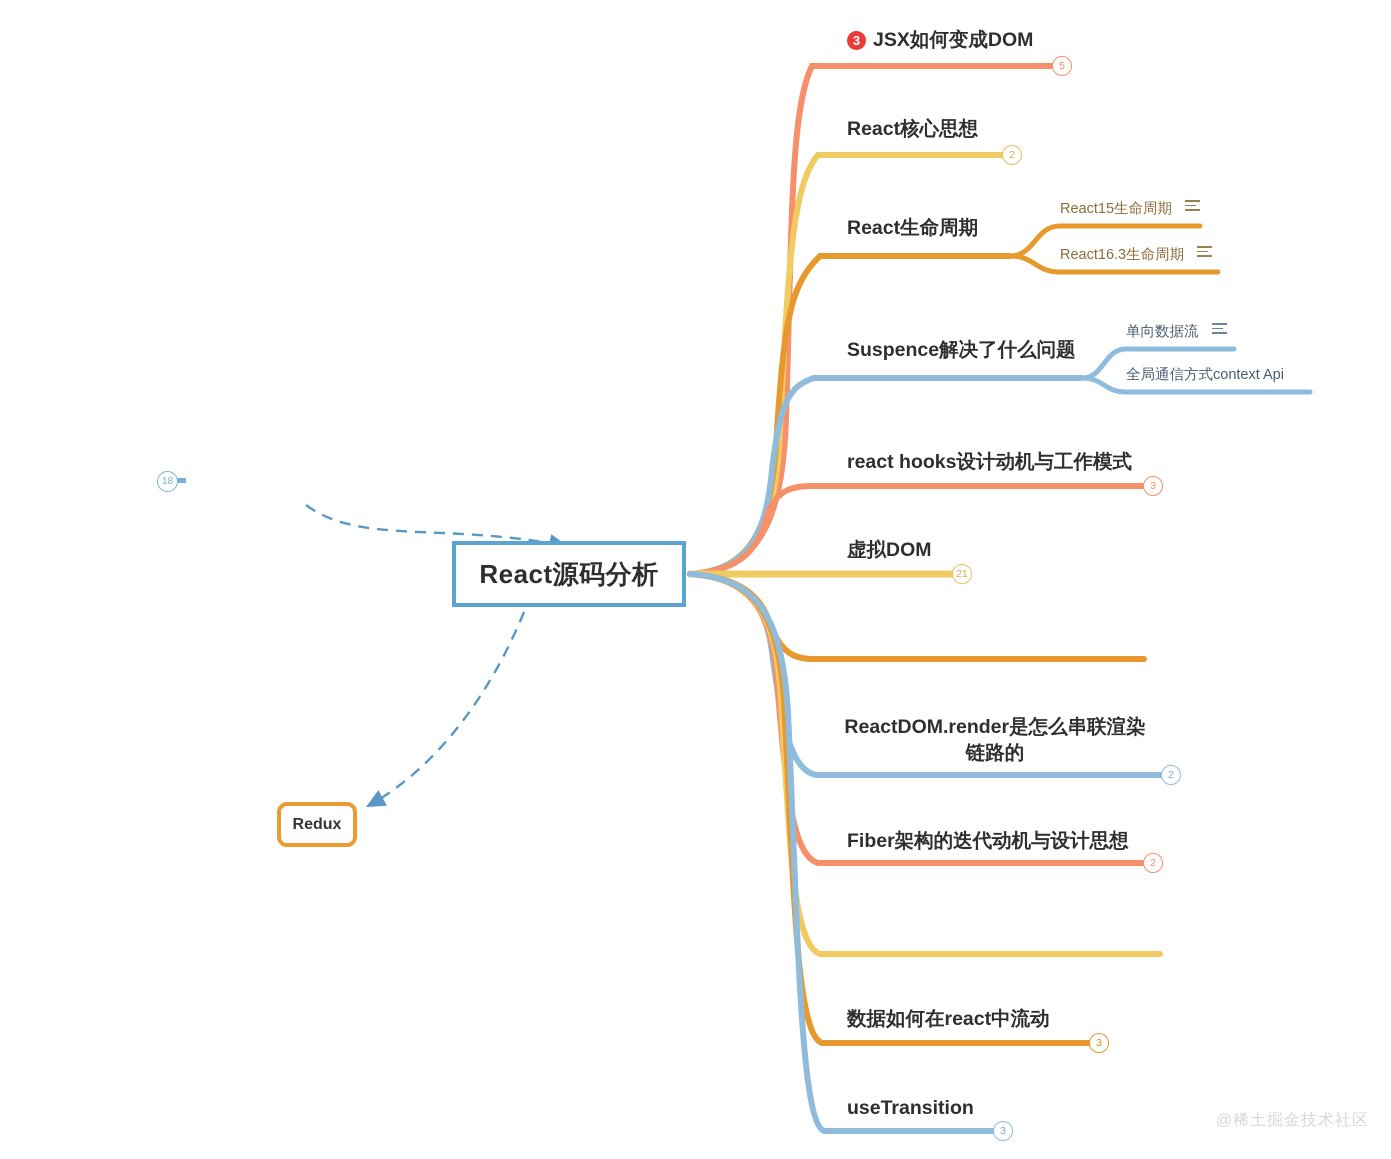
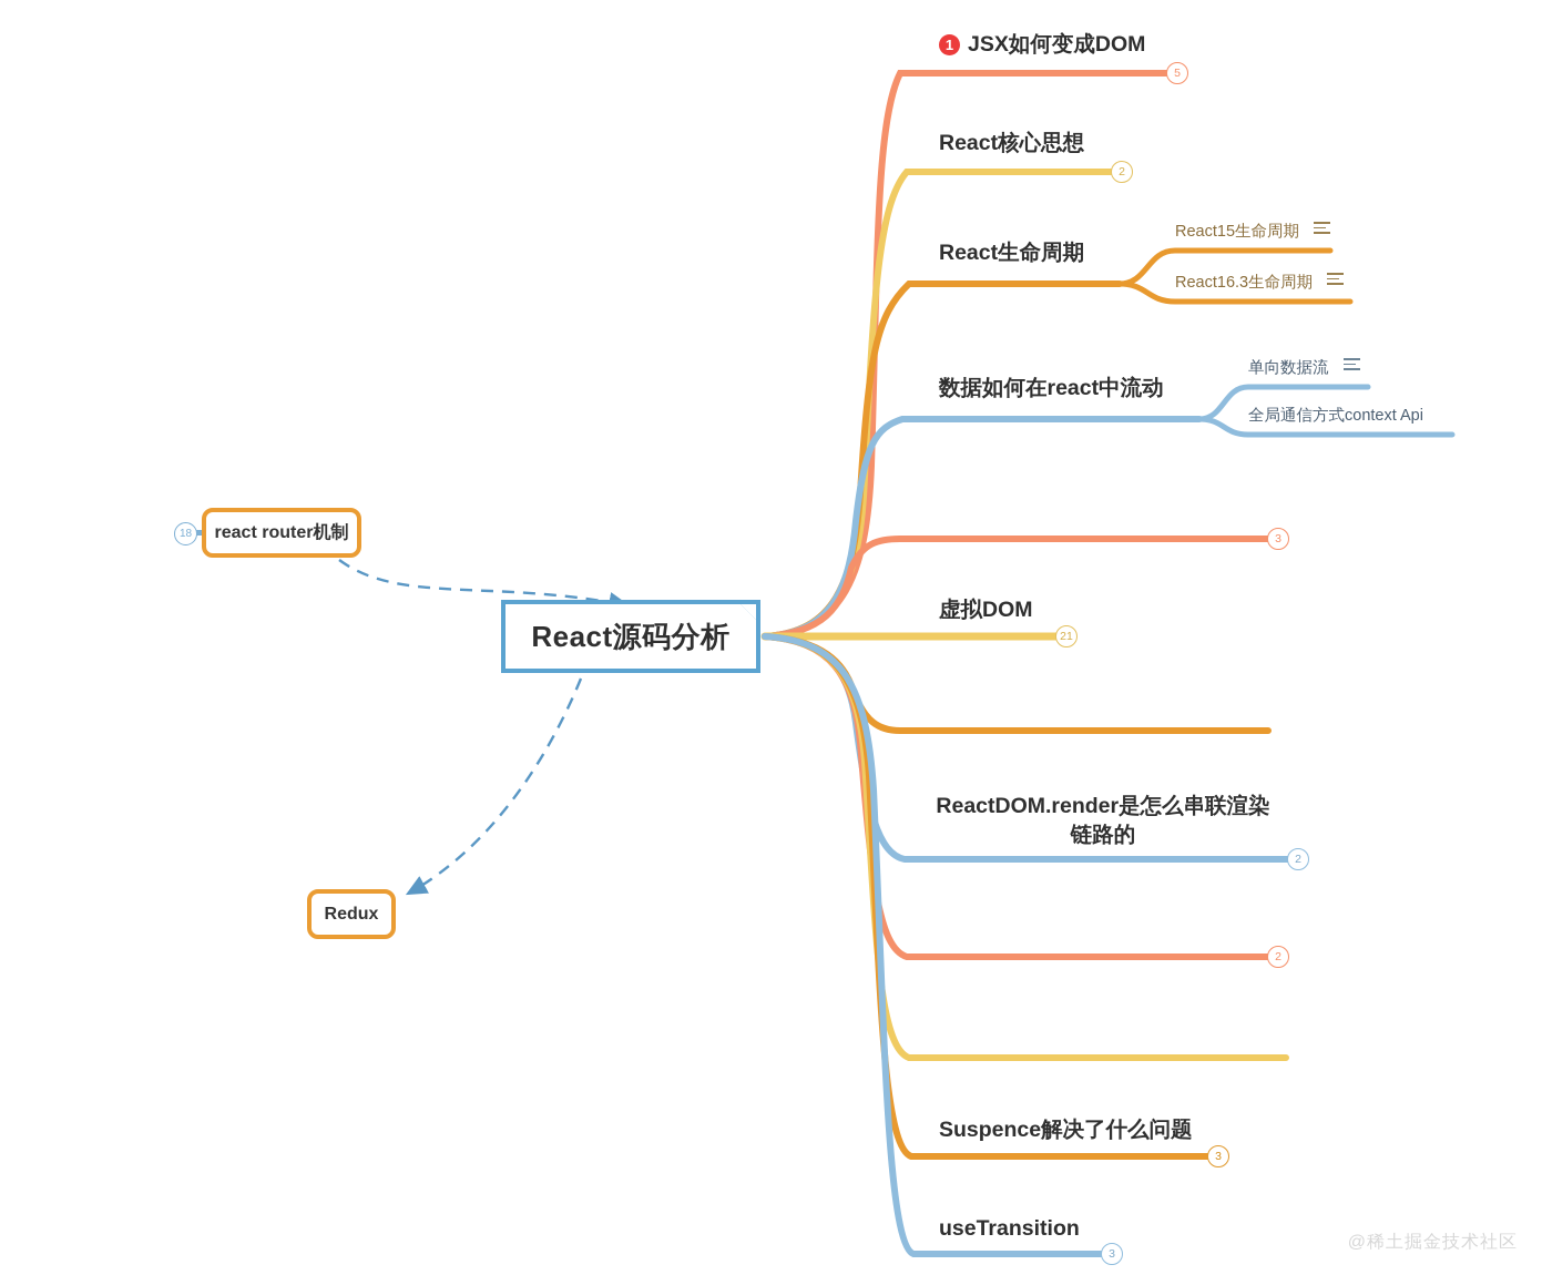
  React源码分析
+ react router机制
  18
  Redux
- 3 JSX如何变成DOM
+ 1 JSX如何变成DOM
  5
  React核心思想
  2
  React生命周期
  React15生命周期
  React16.3生命周期
- Suspence解决了什么问题
+ 数据如何在react中流动
  单向数据流
  全局通信方式context Api
- react hooks设计动机与工作模式
  3
  虚拟DOM
  21
  ReactDOM.render是怎么串联渲染链路的
  2
- Fiber架构的迭代动机与设计思想
  2
- 数据如何在react中流动
+ Suspence解决了什么问题
  3
  useTransition
  3
  @稀土掘金技术社区
